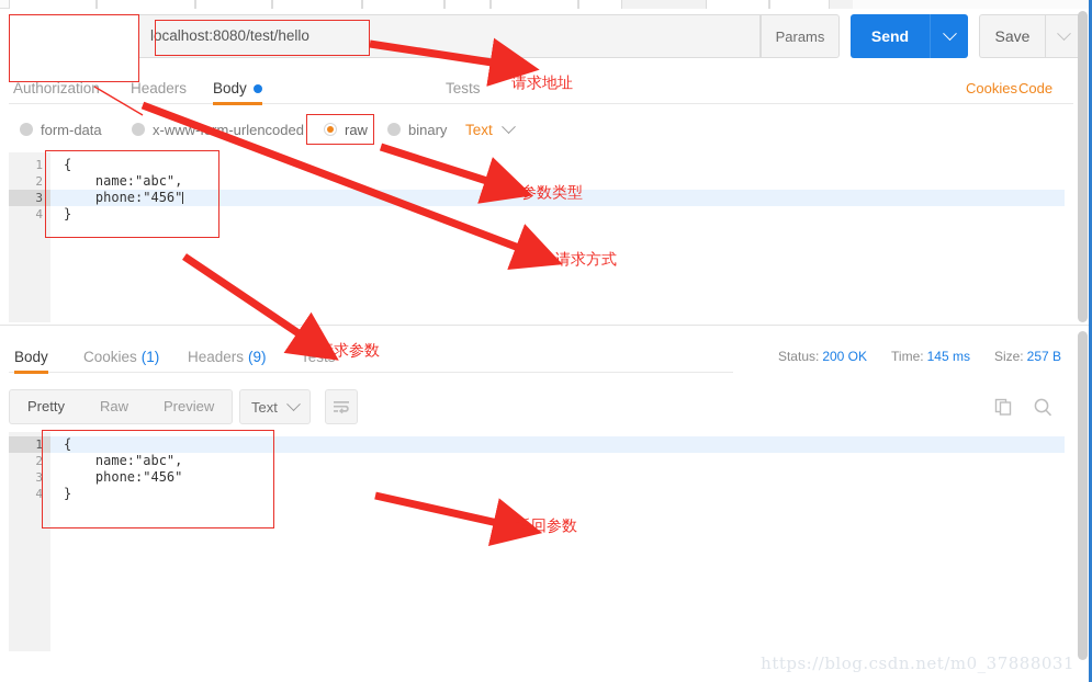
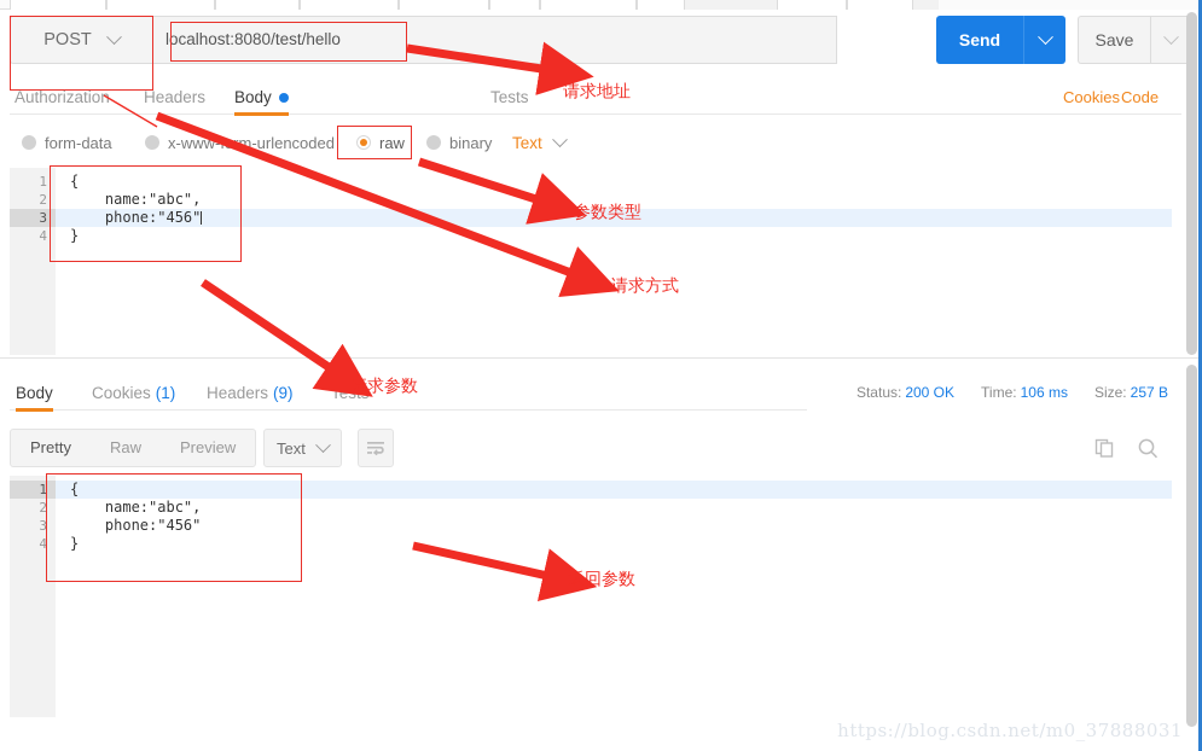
+ POST
  localhost:8080/test/hello
- Params
  Send
  Save
  Authorization
  Headers
  Body
  Tests
  Cookies
  Code
  form-data
  x-wwwm-urlencoded
  raw
  binary
  Text
  1
  2
  3
  4
  {
  name:"abc",
  phone:"456"
  }
  Body
  Cookies
  (1)
  Headers
  (9)
  Tests
  Status: 200 OK
- Time: 145 ms
+ Time: 106 ms
  Size: 257 B
  Pretty
  Raw
  Preview
  Text
  1
  2
  3
  4
  {
  name:"abc",
  phone:"456"
  }
  请求地址
  参数类型
  请求方式
  请求参数
  返回参数
  https://blog.csdn.net/m0_37888031
